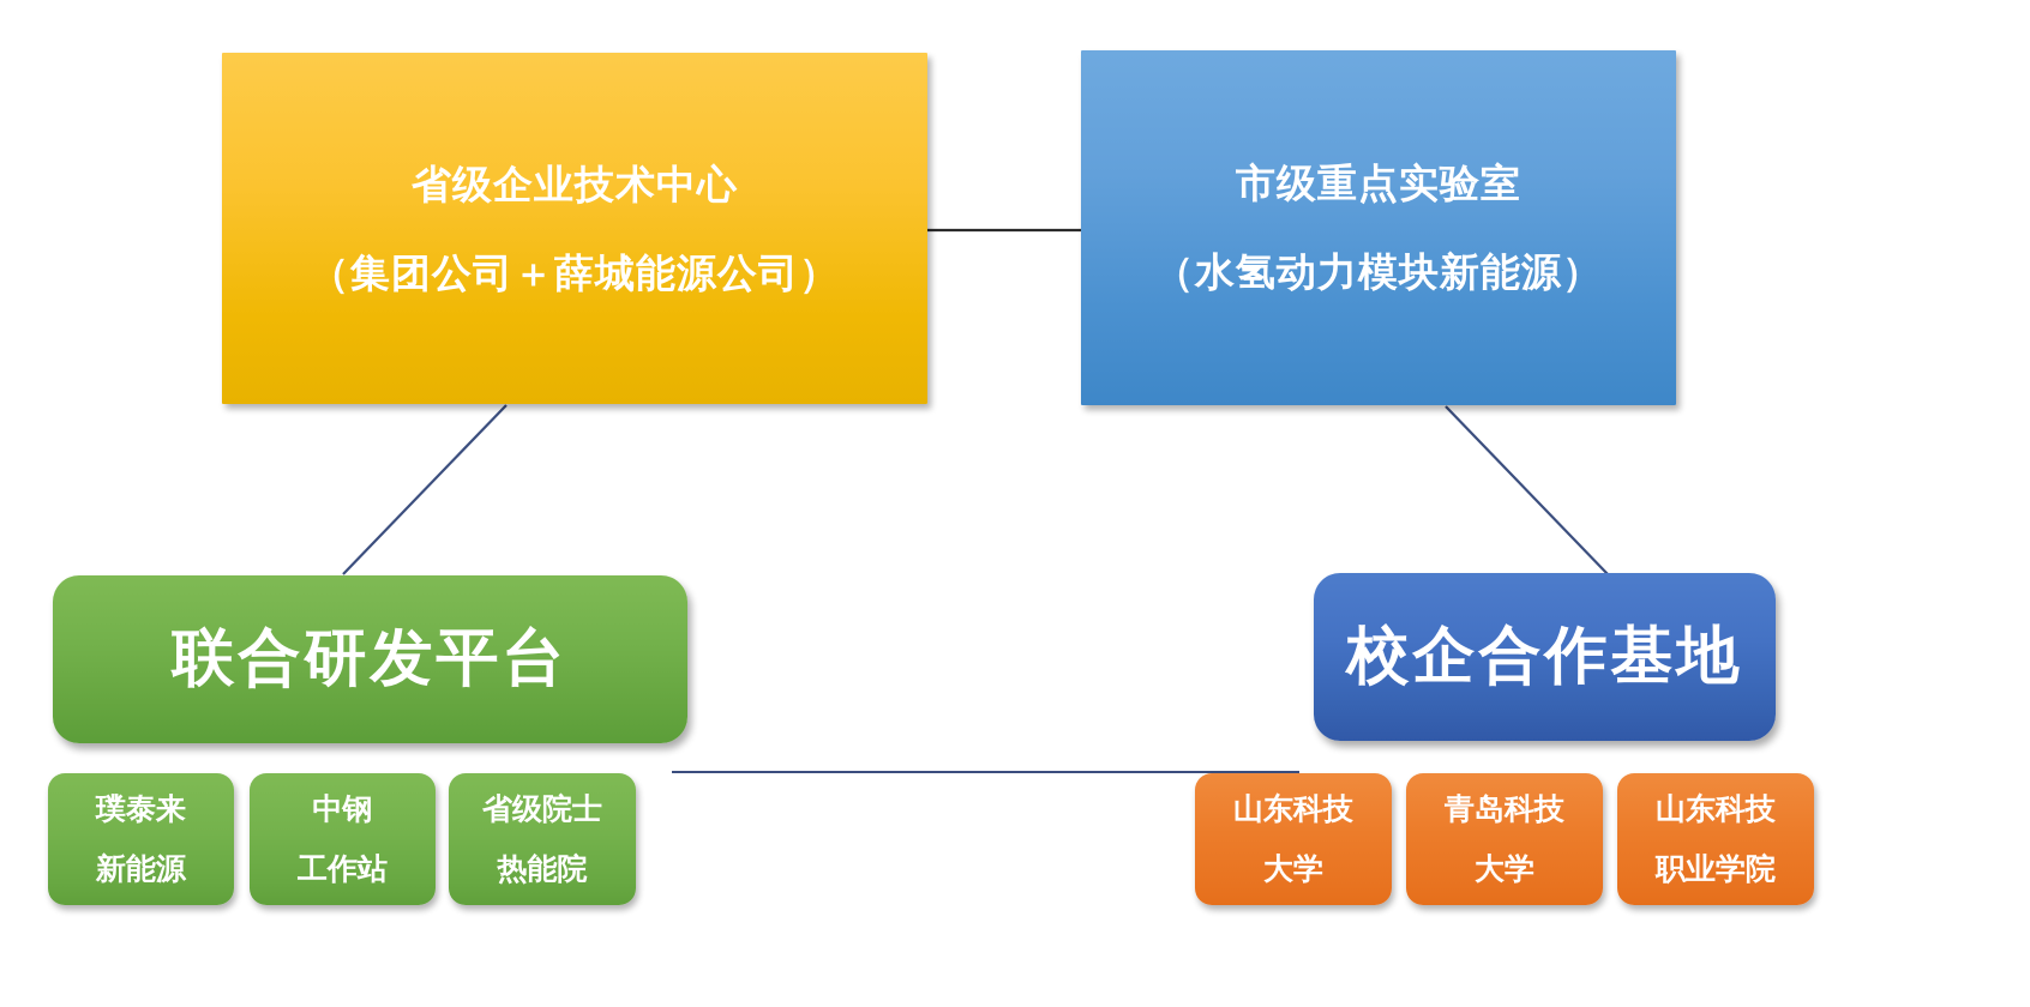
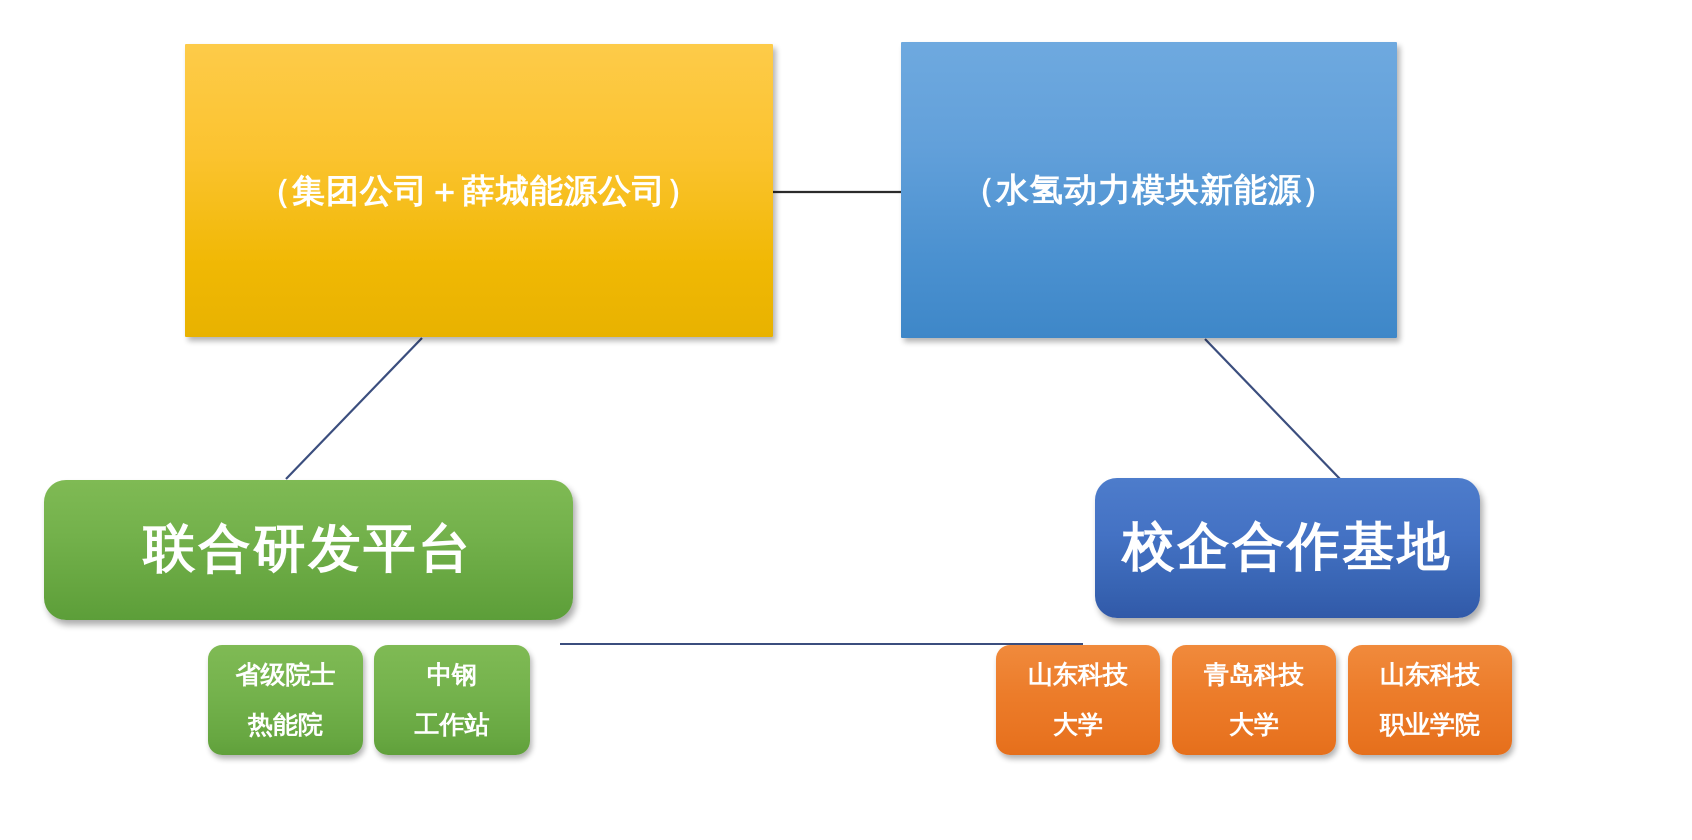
- 省级企业技术中心
  （集团公司＋薛城能源公司）
- 市级重点实验室
  （水氢动力模块新能源）
  联合研发平台
  校企合作基地
- 璞泰来
- 新能源
- 中钢
+ 省级院士
- 工作站
+ 热能院
- 省级院士
+ 中钢
- 热能院
+ 工作站
  山东科技
  大学
  青岛科技
  大学
  山东科技
  职业学院
